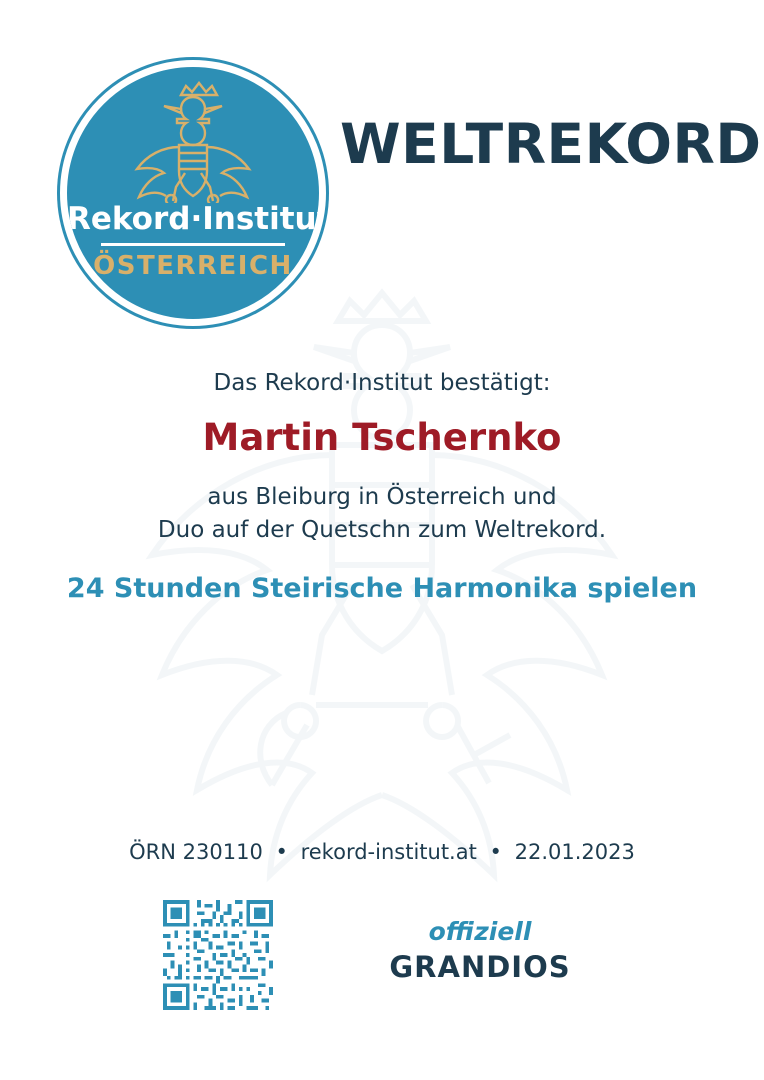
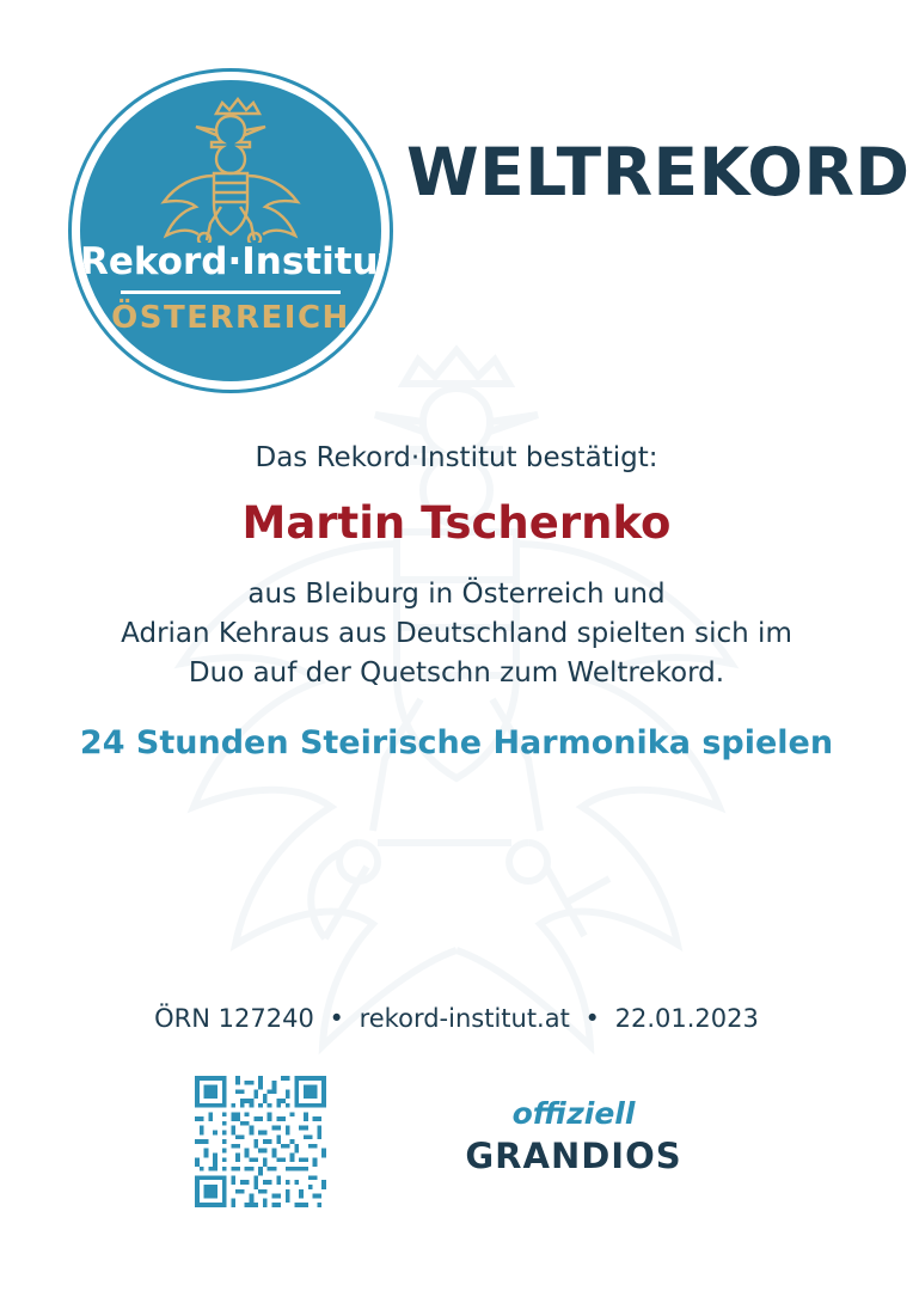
  Rekord·Institu
  ÖSTERREICH
  WELTREKORD
  Das Rekord·Institut bestätigt:
  Martin Tschernko
  aus Bleiburg in Österreich und
+ Adrian Kehraus aus Deutschland spielten sich im
  Duo auf der Quetschn zum Weltrekord.
  24 Stunden Steirische Harmonika spielen
- ÖRN 230110 • rekord-institut.at • 22.01.2023
+ ÖRN 127240 • rekord-institut.at • 22.01.2023
  offiziell
  GRANDIOS
